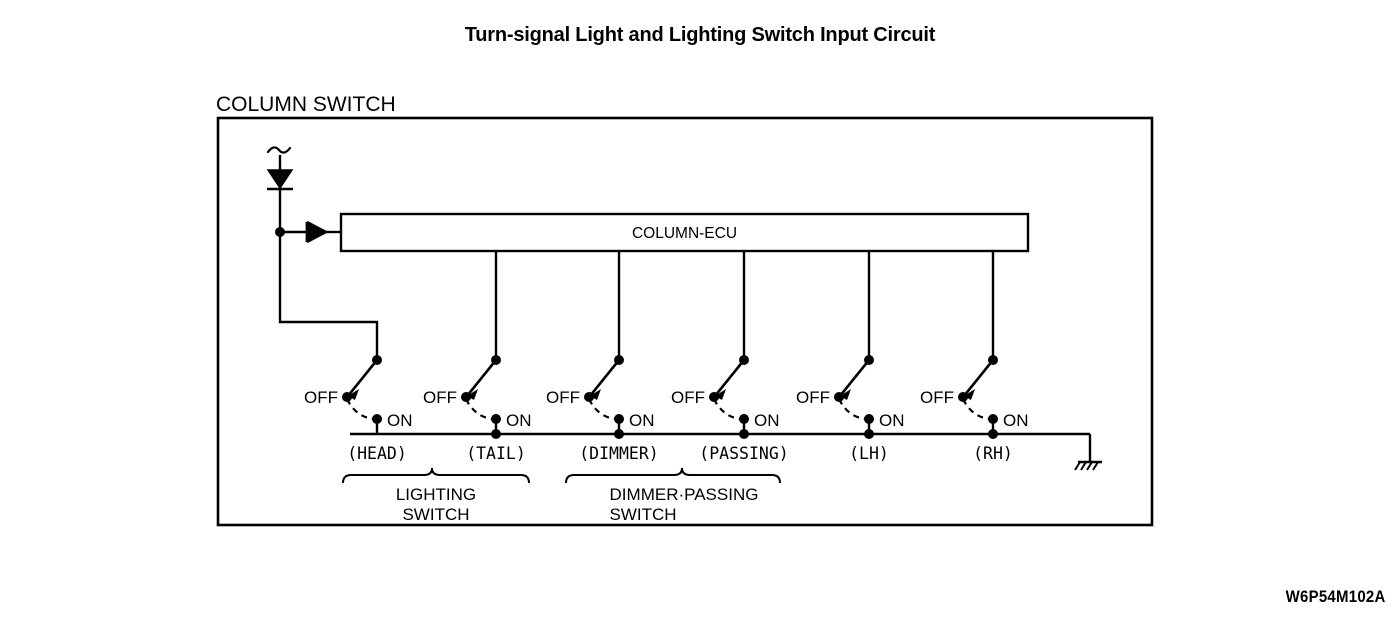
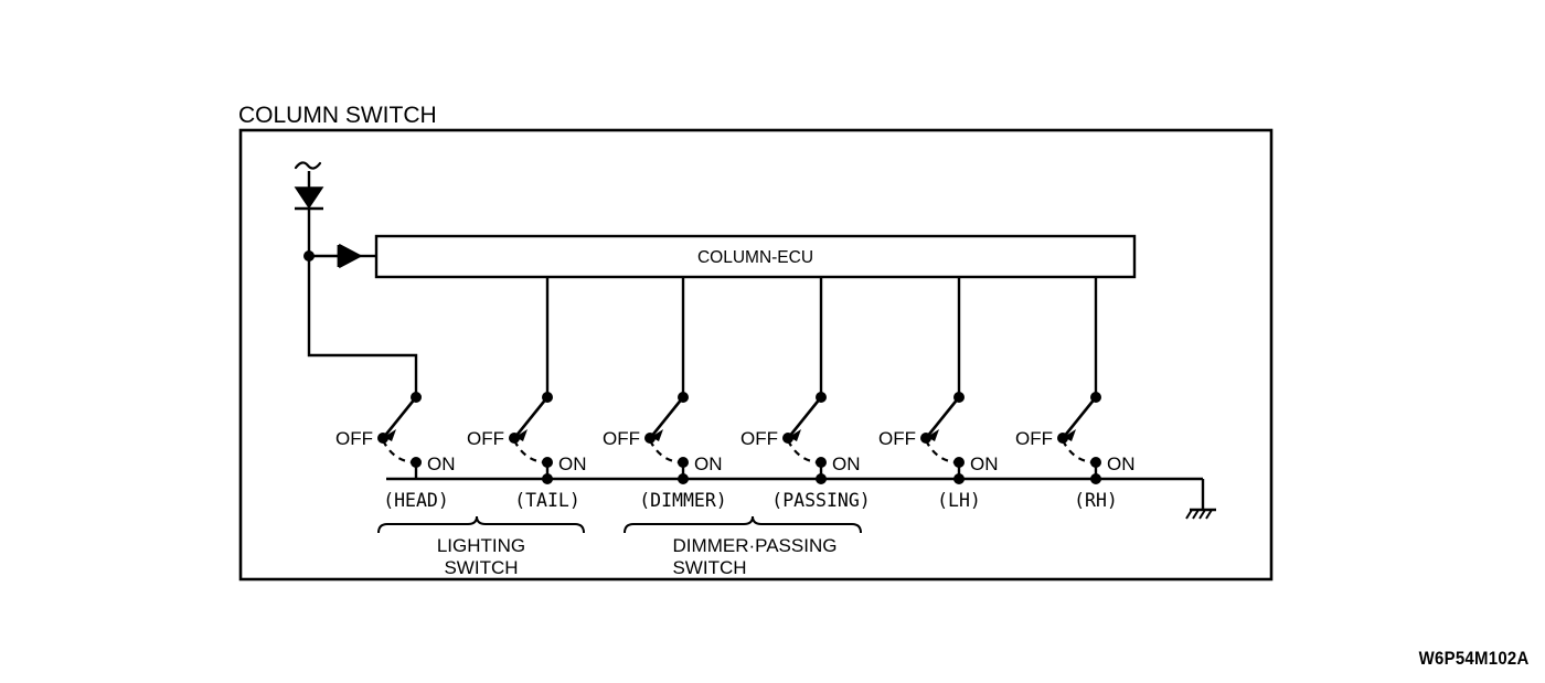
- Turn-signal Light and Lighting Switch Input Circuit
  COLUMN SWITCH
  W6P54M102A
  COLUMN-ECU
  OFF
  ON
  (HEAD)
  OFF
  ON
  (TAIL)
  OFF
  ON
  (DIMMER)
  OFF
  ON
  (PASSING)
  OFF
  ON
  (LH)
  OFF
  ON
  (RH)
  LIGHTING
  SWITCH
  DIMMER·PASSING
  SWITCH
